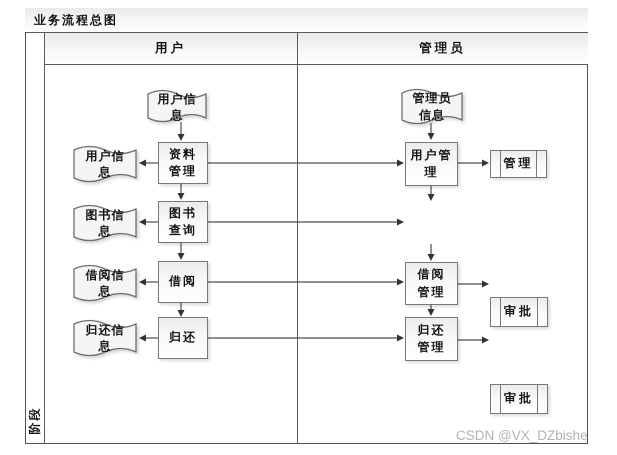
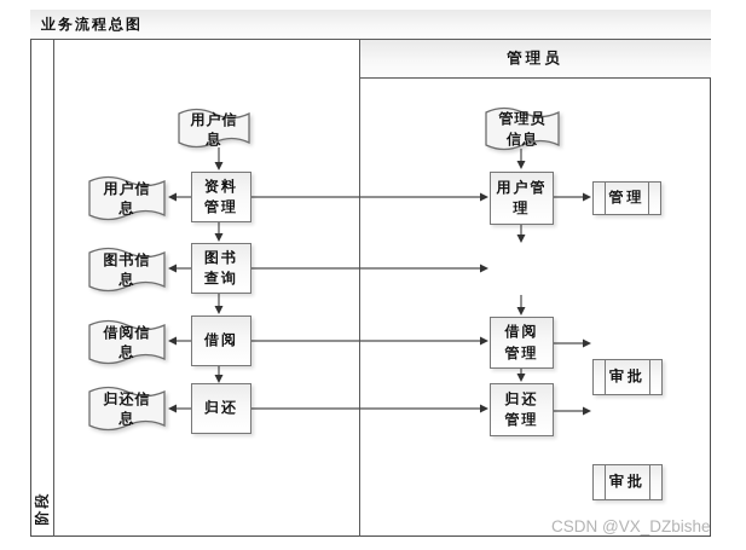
  业务流程总图
- 用户
  管理员
  用户信 息
  用户信 息
  图书信 息
  借阅信 息
  归还信 息
  管理员 信息
  资料 管理
  图书 查询
  借阅
  归还
  用户管 理
  借阅 管理
  归还 管理
  管理
  审批
  审批
  CSDN @VX_DZbishe
